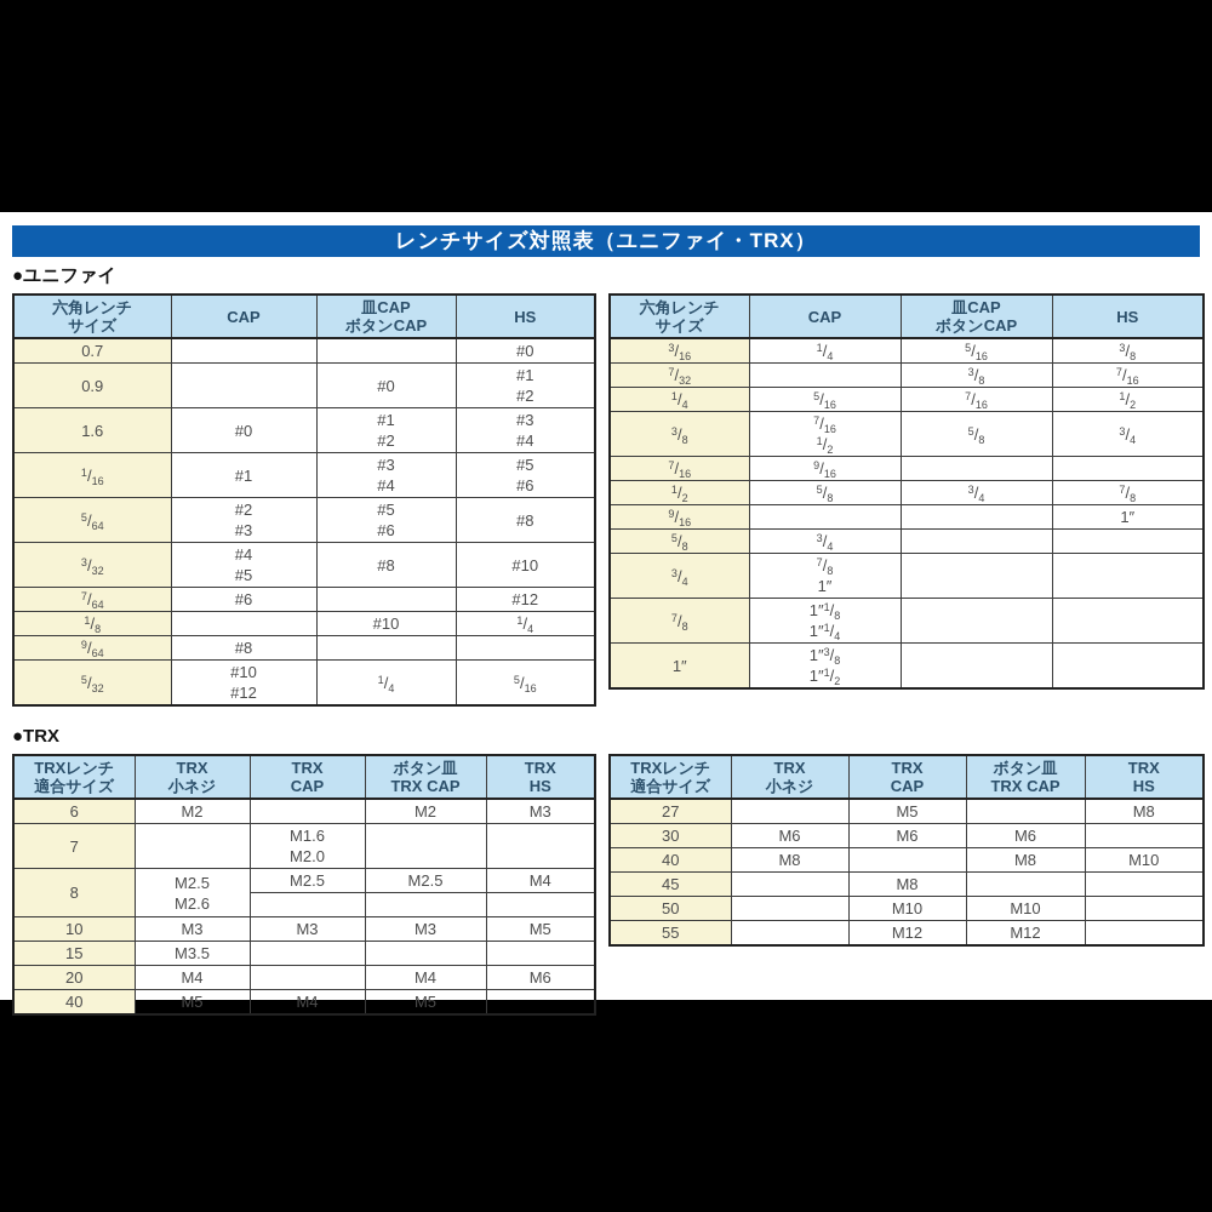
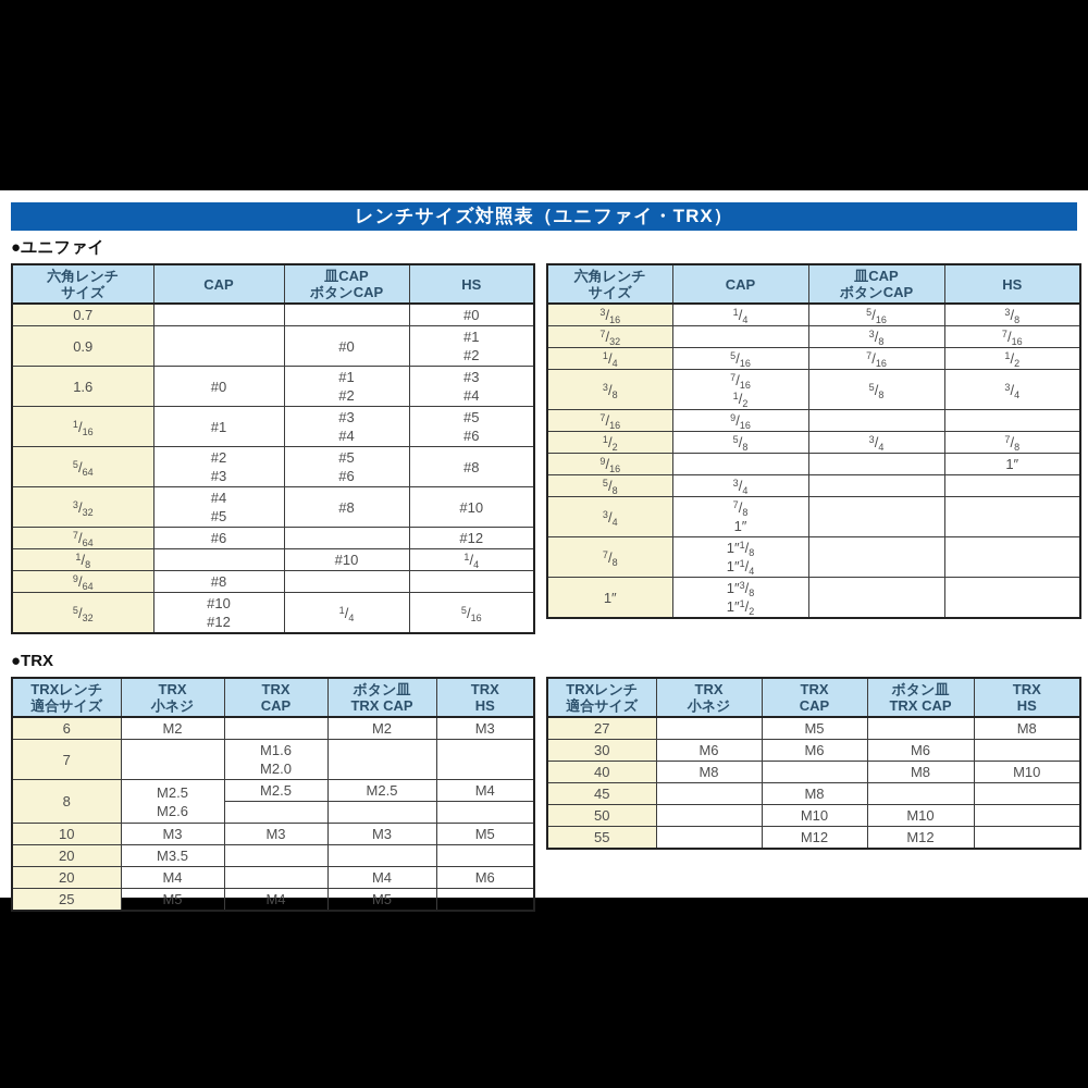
  レンチサイズ対照表（ユニファイ・TRX）
  ●ユニファイ
  六角レンチサイズ	CAP	皿CAPボタンCAP	HS
  0.7			#0
  0.9		#0	#1#2
  1.6	#0	#1#2	#3#4
  1/16	#1	#3#4	#5#6
  5/64	#2#3	#5#6	#8
  3/32	#4#5	#8	#10
  7/64	#6		#12
  1/8		#10	1/4
  9/64	#8
  5/32	#10#12	1/4	5/16
  六角レンチサイズ	CAP	皿CAPボタンCAP	HS
  3/16	1/4	5/16	3/8
  7/32		3/8	7/16
  1/4	5/16	7/16	1/2
  3/8	7/161/2	5/8	3/4
  7/16	9/16
  1/2	5/8	3/4	7/8
  9/16			1″
  5/8	3/4
  3/4	7/81″
  7/8	1″1/81″1/4
  1″	1″3/81″1/2
  ●TRX
  TRXレンチ適合サイズ	TRX小ネジ	TRXCAP	ボタン皿TRX CAP	TRXHS
  6	M2		M2	M3
  7		M1.6M2.0
  8	M2.5M2.6	M2.5	M2.5	M4
  10	M3	M3	M3	M5
- 15	M3.5
+ 20	M3.5
  20	M4		M4	M6
- 40	M5	M4	M5
+ 25	M5	M4	M5
  TRXレンチ適合サイズ	TRX小ネジ	TRXCAP	ボタン皿TRX CAP	TRXHS
  27		M5		M8
  30	M6	M6	M6
  40	M8		M8	M10
  45		M8
  50		M10	M10
  55		M12	M12
